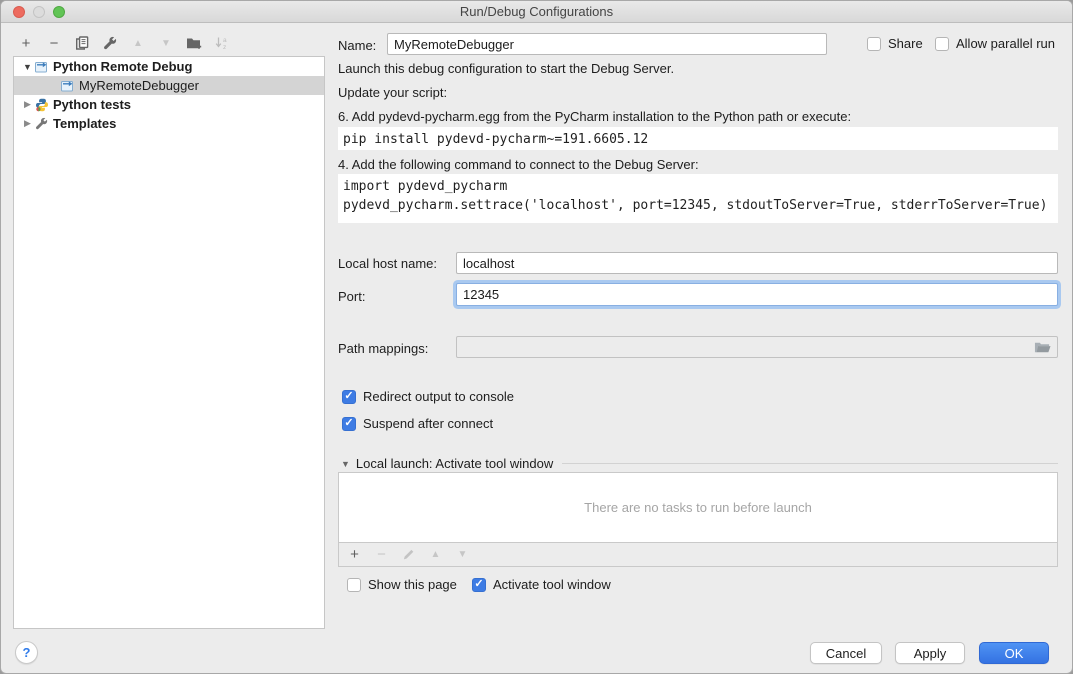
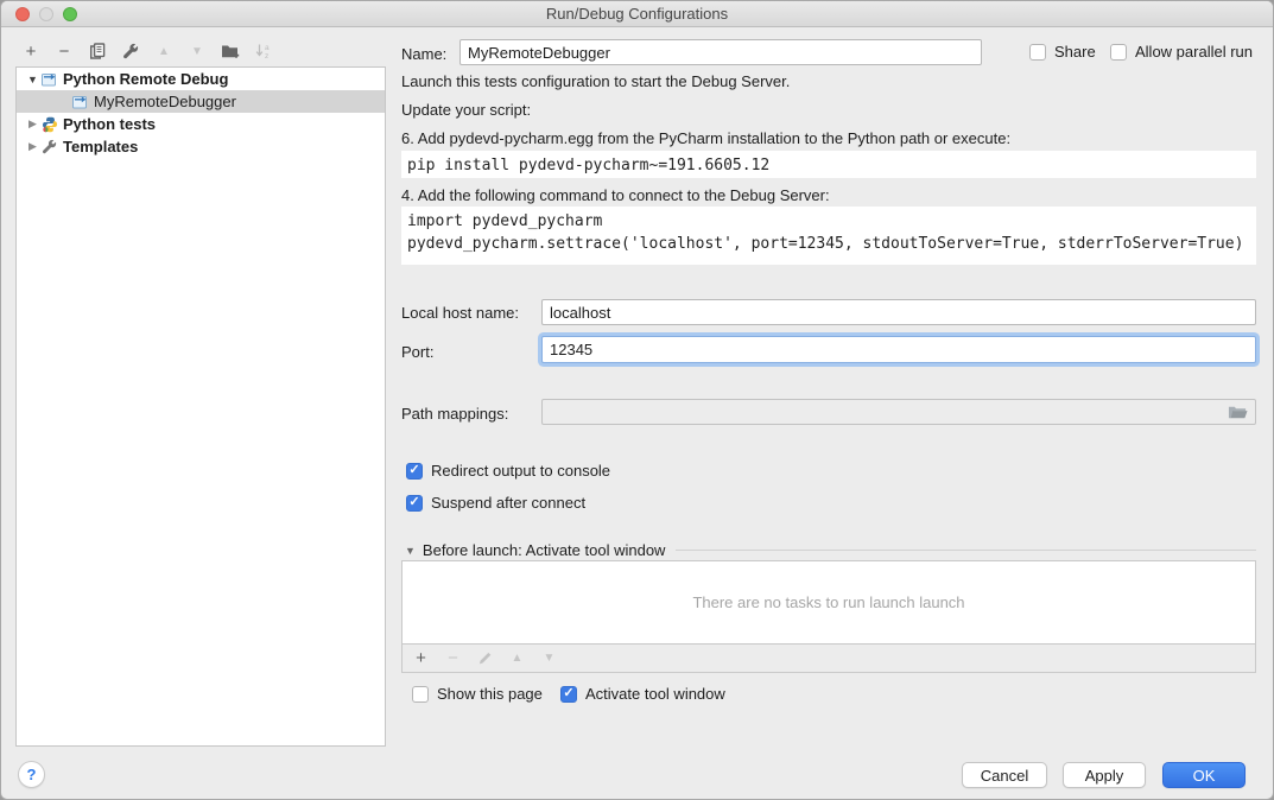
  Run/Debug Configurations
  +
  −
  ▲
  ▼
  ▼
  Python Remote Debug
  MyRemoteDebugger
  ▶
  Python tests
  ▶
  Templates
  Name:
  MyRemoteDebugger
  Share
  Allow parallel run
- Launch this debug configuration to start the Debug Server.
+ Launch this tests configuration to start the Debug Server.
  Update your script:
  6. Add pydevd-pycharm.egg from the PyCharm installation to the Python path or execute:
  pip install pydevd-pycharm~=191.6605.12
  4. Add the following command to connect to the Debug Server:
  import pydevd_pycharm pydevd_pycharm.settrace('localhost', port=12345, stdoutToServer=True, stderrToServer=True)
  Local host name:
  localhost
  Port:
  12345
  Path mappings:
  ✓
  Redirect output to console
  ✓
  Suspend after connect
  ▼
- Local launch: Activate tool window
+ Before launch: Activate tool window
- There are no tasks to run before launch
+ There are no tasks to run launch launch
  +
  ▲
  ▼
  Show this page
  ✓
  Activate tool window
  ?
  Cancel
  Apply
  OK
